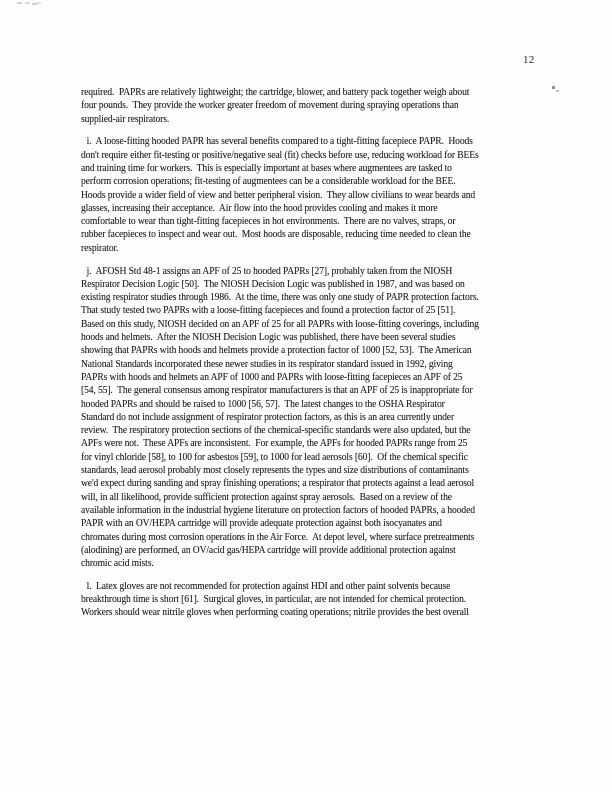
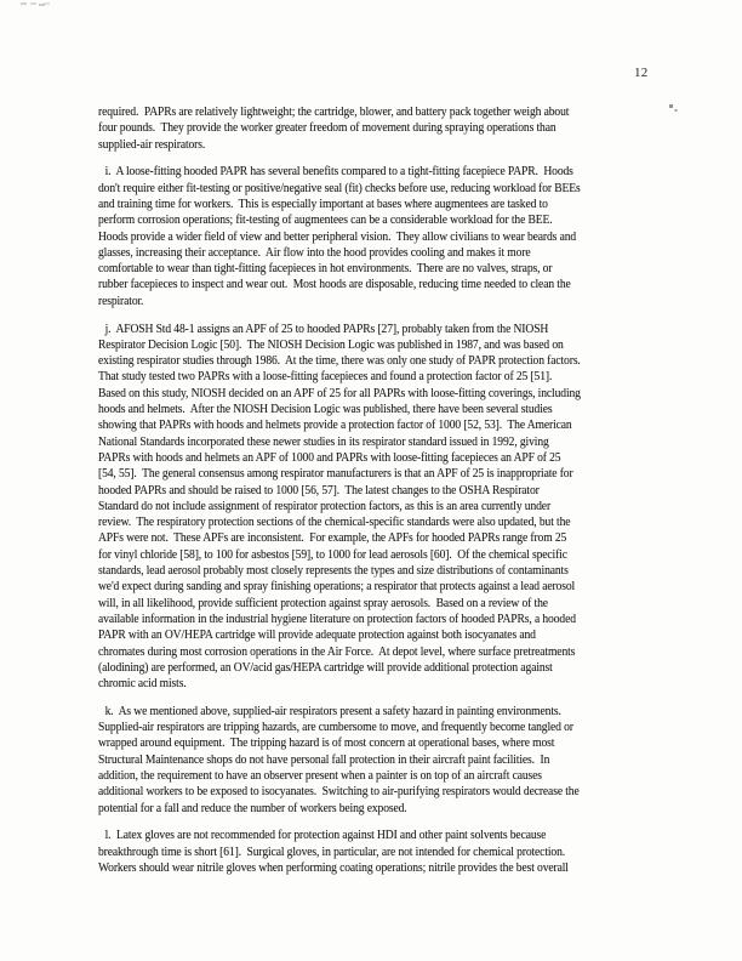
  12
  required. PAPRs are relatively lightweight; the cartridge, blower, and battery pack together weigh about
  four pounds. They provide the worker greater freedom of movement during spraying operations than
  supplied-air respirators.
  i. A loose-fitting hooded PAPR has several benefits compared to a tight-fitting facepiece PAPR. Hoods
  don't require either fit-testing or positive/negative seal (fit) checks before use, reducing workload for BEEs
  and training time for workers. This is especially important at bases where augmentees are tasked to
  perform corrosion operations; fit-testing of augmentees can be a considerable workload for the BEE.
  Hoods provide a wider field of view and better peripheral vision. They allow civilians to wear beards and
  glasses, increasing their acceptance. Air flow into the hood provides cooling and makes it more
  comfortable to wear than tight-fitting facepieces in hot environments. There are no valves, straps, or
  rubber facepieces to inspect and wear out. Most hoods are disposable, reducing time needed to clean the
  respirator.
  j. AFOSH Std 48-1 assigns an APF of 25 to hooded PAPRs [27], probably taken from the NIOSH
  Respirator Decision Logic [50]. The NIOSH Decision Logic was published in 1987, and was based on
  existing respirator studies through 1986. At the time, there was only one study of PAPR protection factors.
  That study tested two PAPRs with a loose-fitting facepieces and found a protection factor of 25 [51].
  Based on this study, NIOSH decided on an APF of 25 for all PAPRs with loose-fitting coverings, including
  hoods and helmets. After the NIOSH Decision Logic was published, there have been several studies
  showing that PAPRs with hoods and helmets provide a protection factor of 1000 [52, 53]. The American
  National Standards incorporated these newer studies in its respirator standard issued in 1992, giving
  PAPRs with hoods and helmets an APF of 1000 and PAPRs with loose-fitting facepieces an APF of 25
  [54, 55]. The general consensus among respirator manufacturers is that an APF of 25 is inappropriate for
  hooded PAPRs and should be raised to 1000 [56, 57]. The latest changes to the OSHA Respirator
  Standard do not include assignment of respirator protection factors, as this is an area currently under
  review. The respiratory protection sections of the chemical-specific standards were also updated, but the
  APFs were not. These APFs are inconsistent. For example, the APFs for hooded PAPRs range from 25
  for vinyl chloride [58], to 100 for asbestos [59], to 1000 for lead aerosols [60]. Of the chemical specific
  standards, lead aerosol probably most closely represents the types and size distributions of contaminants
  we'd expect during sanding and spray finishing operations; a respirator that protects against a lead aerosol
  will, in all likelihood, provide sufficient protection against spray aerosols. Based on a review of the
  available information in the industrial hygiene literature on protection factors of hooded PAPRs, a hooded
  PAPR with an OV/HEPA cartridge will provide adequate protection against both isocyanates and
  chromates during most corrosion operations in the Air Force. At depot level, where surface pretreatments
  (alodining) are performed, an OV/acid gas/HEPA cartridge will provide additional protection against
  chromic acid mists.
+ k. As we mentioned above, supplied-air respirators present a safety hazard in painting environments.
+ Supplied-air respirators are tripping hazards, are cumbersome to move, and frequently become tangled or
+ wrapped around equipment. The tripping hazard is of most concern at operational bases, where most
+ Structural Maintenance shops do not have personal fall protection in their aircraft paint facilities. In
+ addition, the requirement to have an observer present when a painter is on top of an aircraft causes
+ additional workers to be exposed to isocyanates. Switching to air-purifying respirators would decrease the
+ potential for a fall and reduce the number of workers being exposed.
  l. Latex gloves are not recommended for protection against HDI and other paint solvents because
  breakthrough time is short [61]. Surgical gloves, in particular, are not intended for chemical protection.
  Workers should wear nitrile gloves when performing coating operations; nitrile provides the best overall
